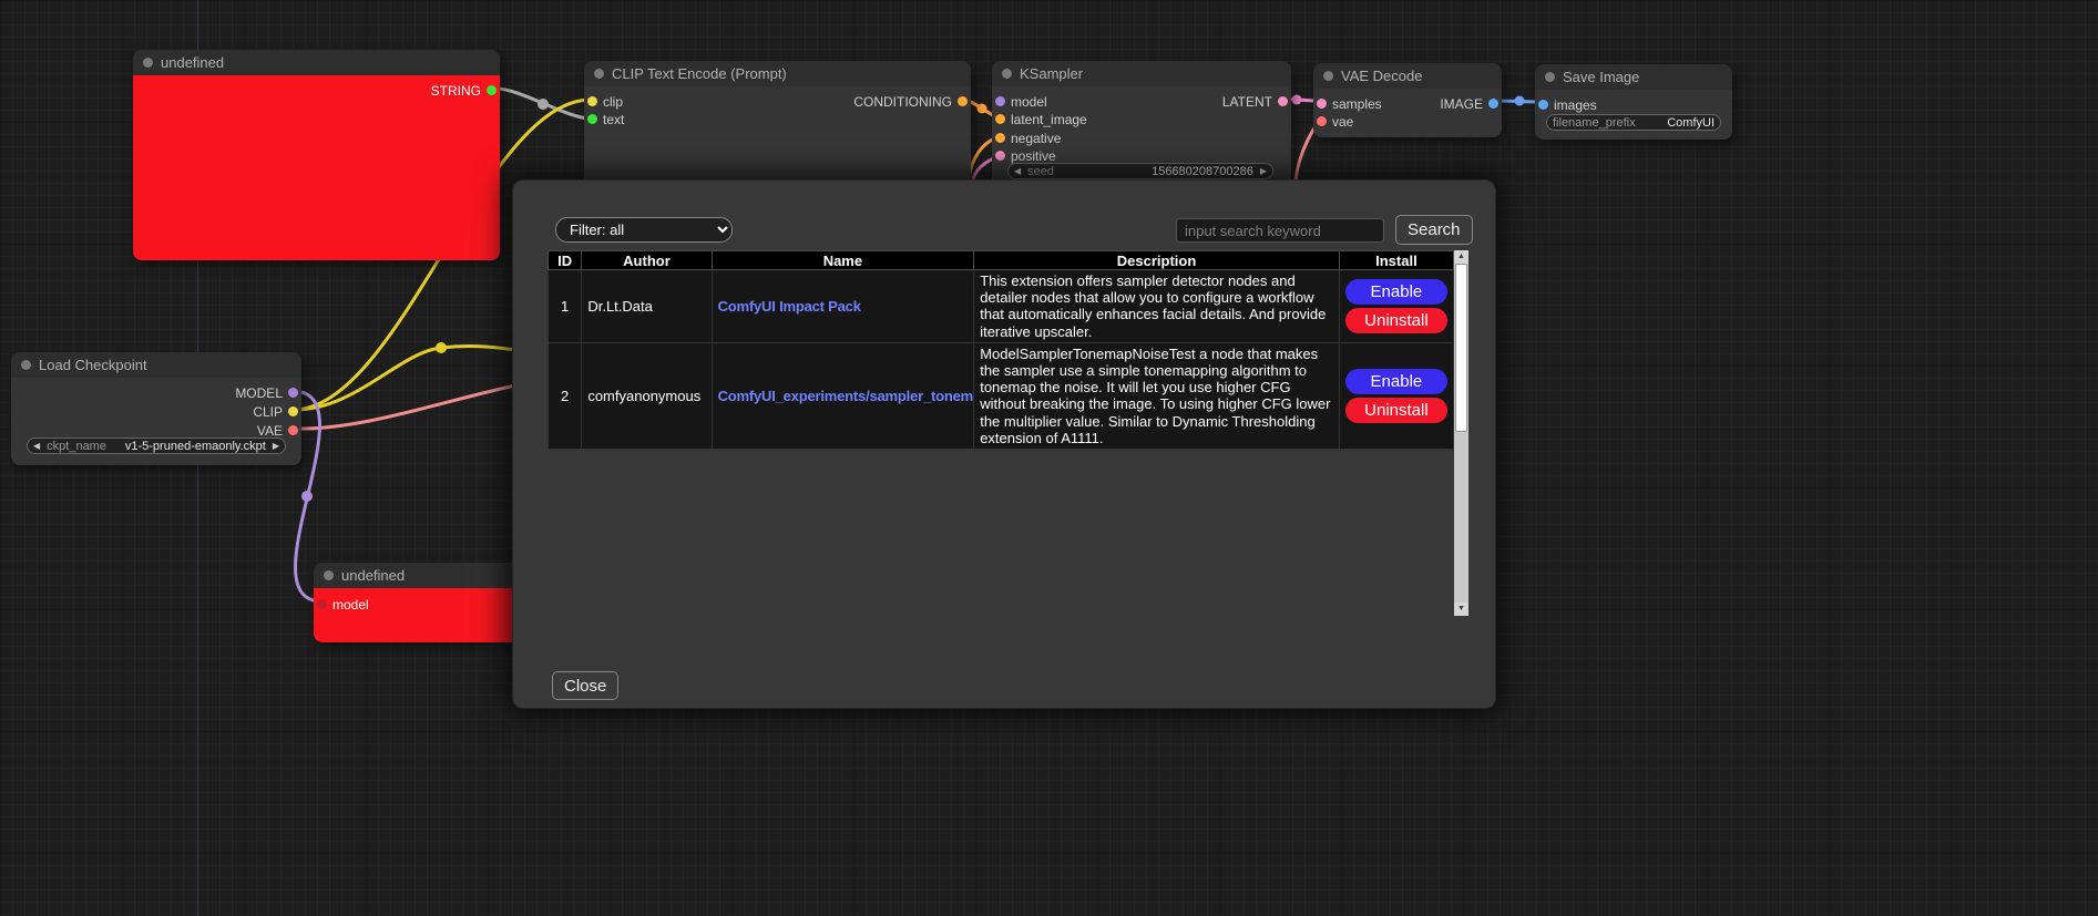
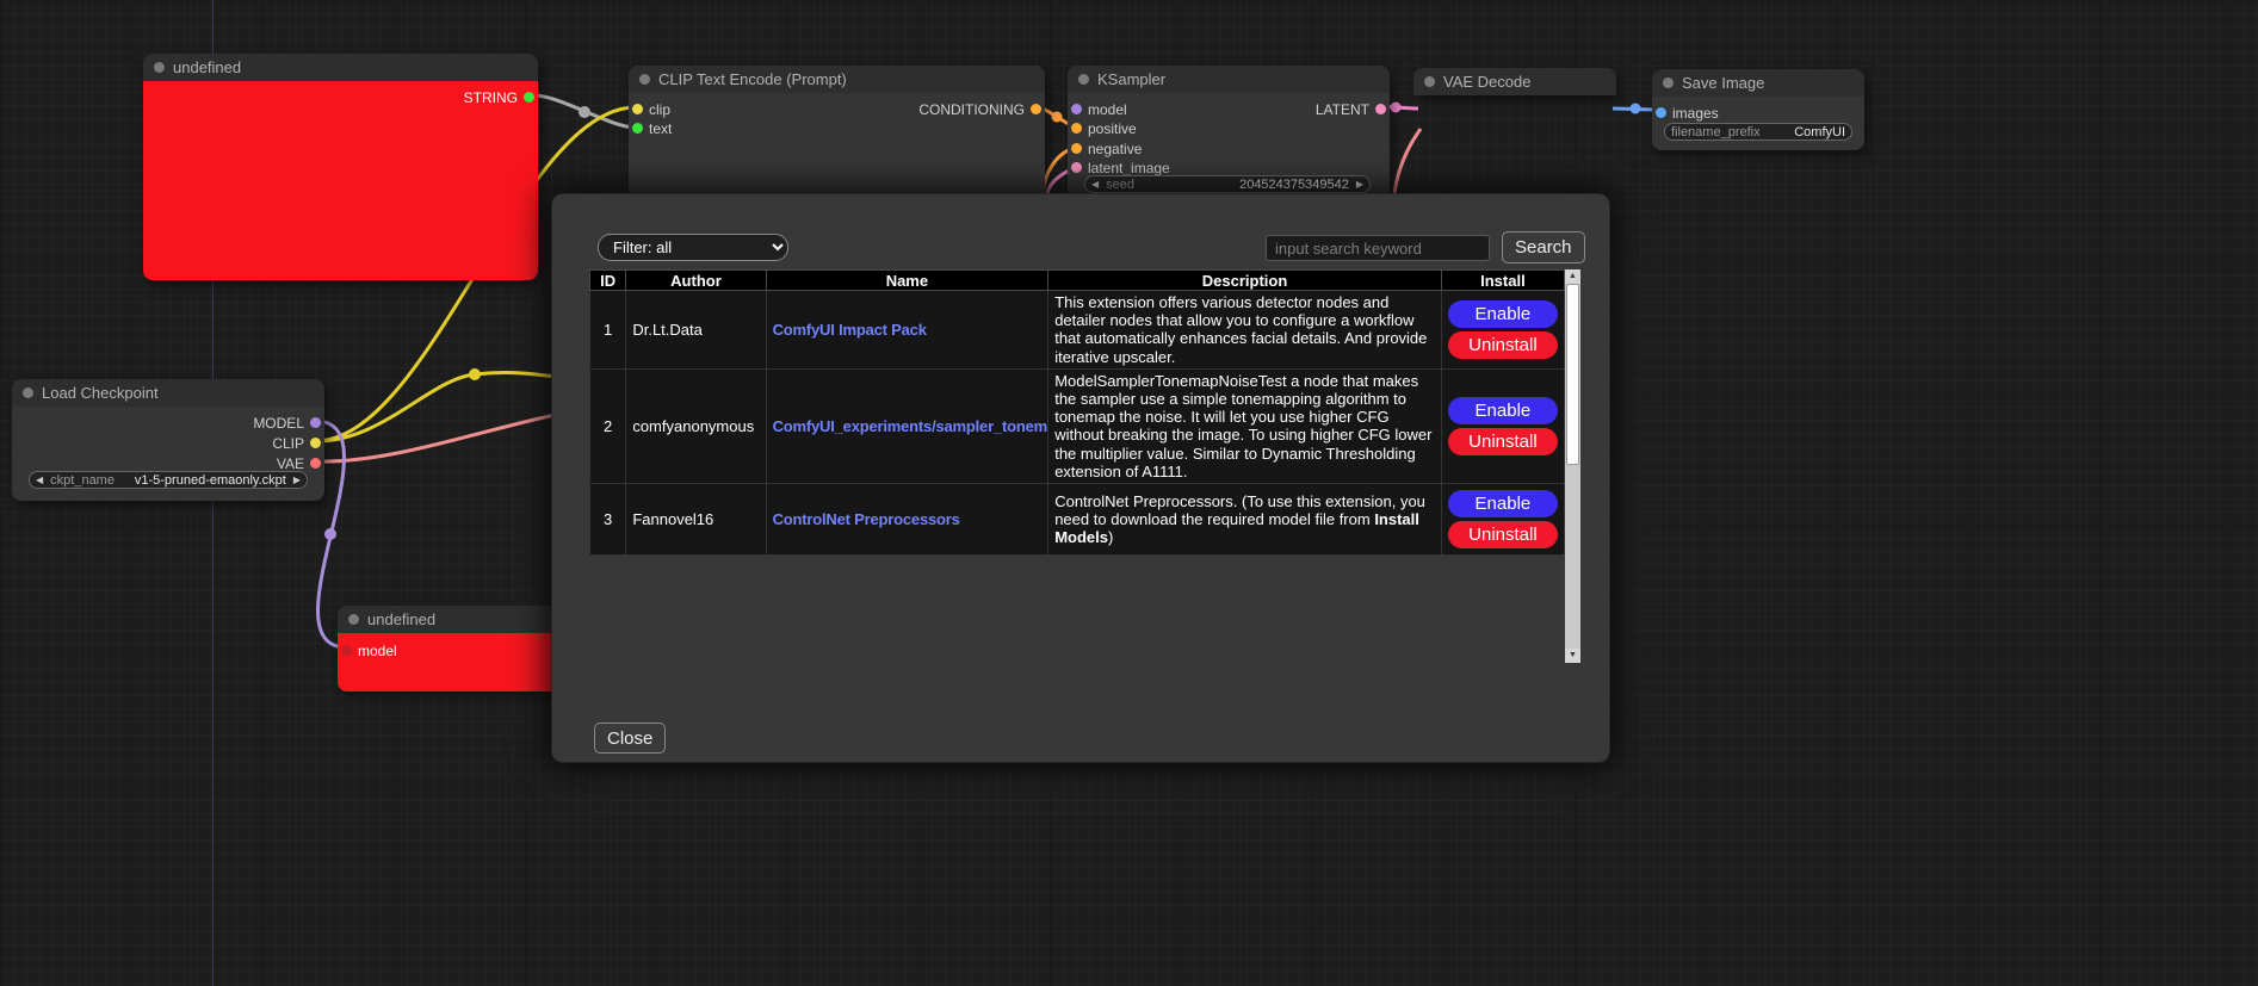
  undefined
  STRING
  CLIP Text Encode (Prompt)
  clip
  text
  CONDITIONING
  KSampler
  model
- latent_image
+ positive
  negative
- positive
+ latent_image
  LATENT
  ◀
  seed
- 156680208700286
+ 204524375349542
  ▶
  VAE Decode
- samples
- vae
- IMAGE
  Save Image
  images
  filename_prefix
  ComfyUI
  Load Checkpoint
  MODEL
  CLIP
  VAE
  ◀
  ckpt_name
  v1-5-pruned-emaonly.ckpt
  ▶
  undefined
  model
  Filter: all
  input search keyword
  Search
  ID	Author	Name	Description	Install
- 1	Dr.Lt.Data	ComfyUI Impact Pack	This extension offers sampler detector nodes and detailer nodes that allow you to configure a workflow that automatically enhances facial details. And provide iterative upscaler.	Enable Uninstall
+ 1	Dr.Lt.Data	ComfyUI Impact Pack	This extension offers various detector nodes and detailer nodes that allow you to configure a workflow that automatically enhances facial details. And provide iterative upscaler.	Enable Uninstall
  2	comfyanonymous	ComfyUI_experiments/sampler_tonem	ModelSamplerTonemapNoiseTest a node that makes the sampler use a simple tonemapping algorithm to tonemap the noise. It will let you use higher CFG without breaking the image. To using higher CFG lower the multiplier value. Similar to Dynamic Thresholding extension of A1111.	Enable Uninstall
+ 3	Fannovel16	ControlNet Preprocessors	ControlNet Preprocessors. (To use this extension, you need to download the required model file from Install Models)	Enable Uninstall
  Close
